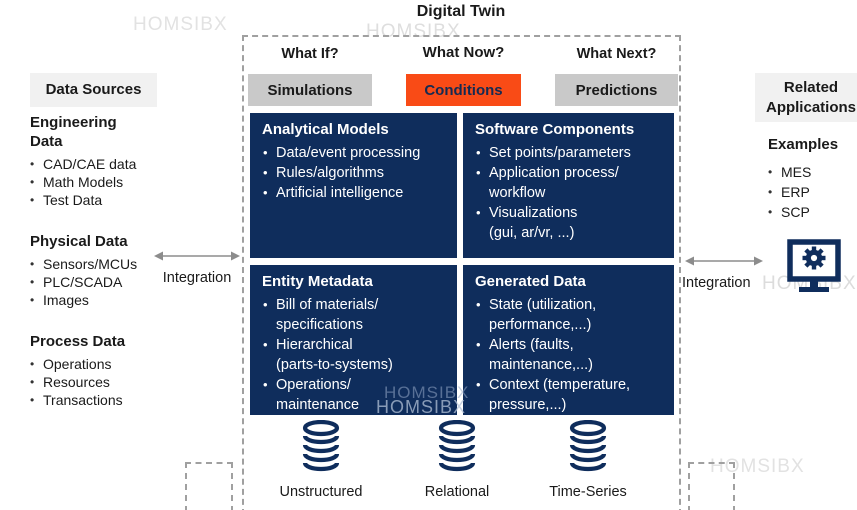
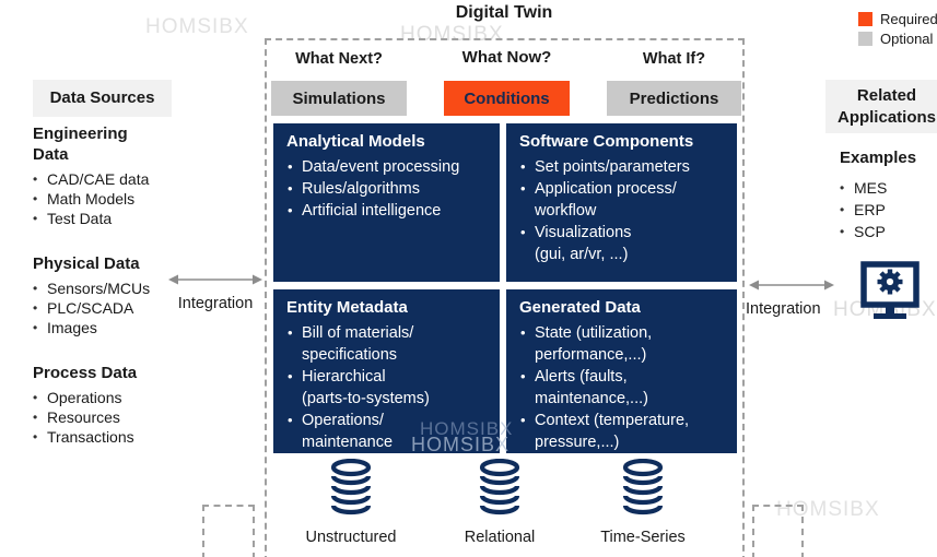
  HOMSIBX
  HOMSIBX
  HOMSIBX
  HOMSIBX
  HOMIBX
  HOMSIBX
  Digital Twin
+ Required
+ Optional
  Data Sources
  Engineering
  Data
  CAD/CAE data
  Math Models
  Test Data
  Physical Data
  Sensors/MCUs
  PLC/SCADA
  Images
  Process Data
  Operations
  Resources
  Transactions
  Integration
  Integration
- What If?
+ What Next?
  What Now?
- What Next?
+ What If?
  Simulations
  Conditions
  Predictions
  Analytical Models
  Data/event processing
  Rules/algorithms
  Artificial intelligence
  Software Components
  Set points/parameters
  Application process/
  workflow
  Visualizations
  (gui, ar/vr, ...)
  Entity Metadata
  Bill of materials/
  specifications
  Hierarchical
  (parts-to-systems)
  Operations/
  maintenance
  Generated Data
  State (utilization,
  performance,...)
  Alerts (faults,
  maintenance,...)
  Context (temperature,
  pressure,...)
  Unstructured
  Relational
  Time-Series
  Related Applications
  Examples
  MES
  ERP
  SCP
